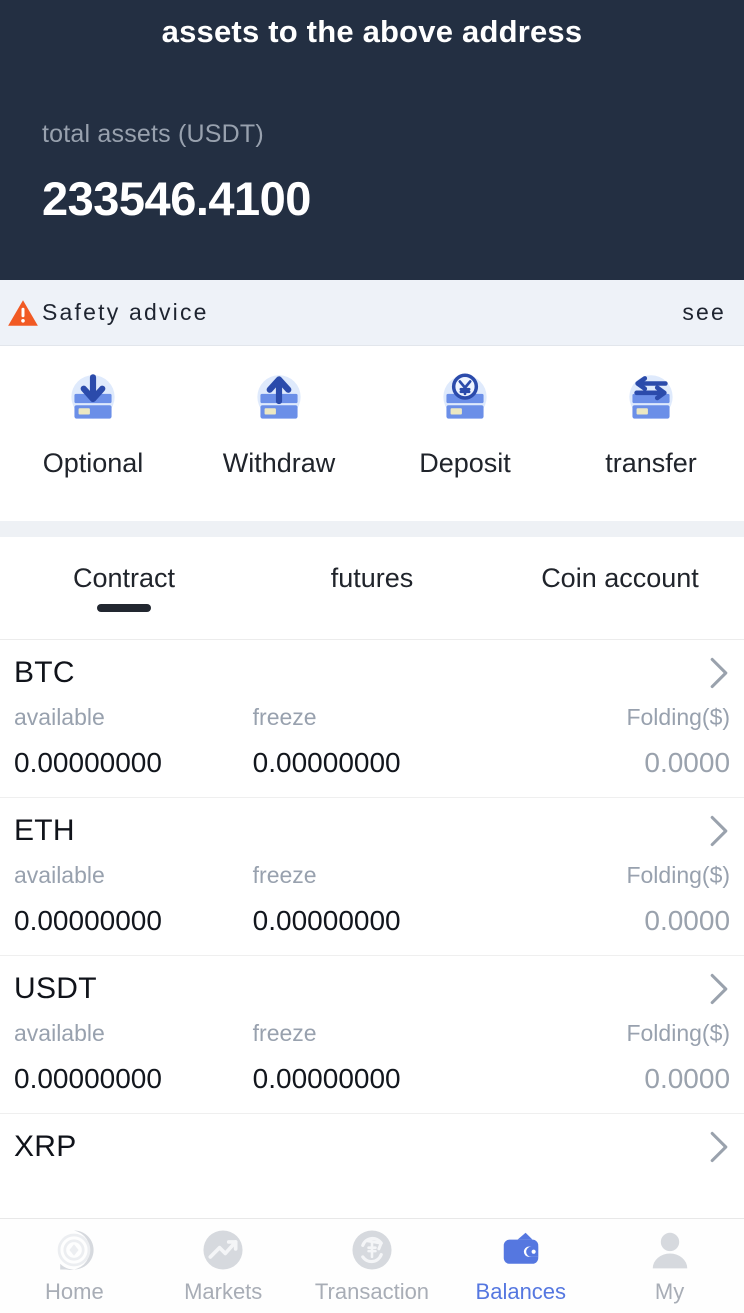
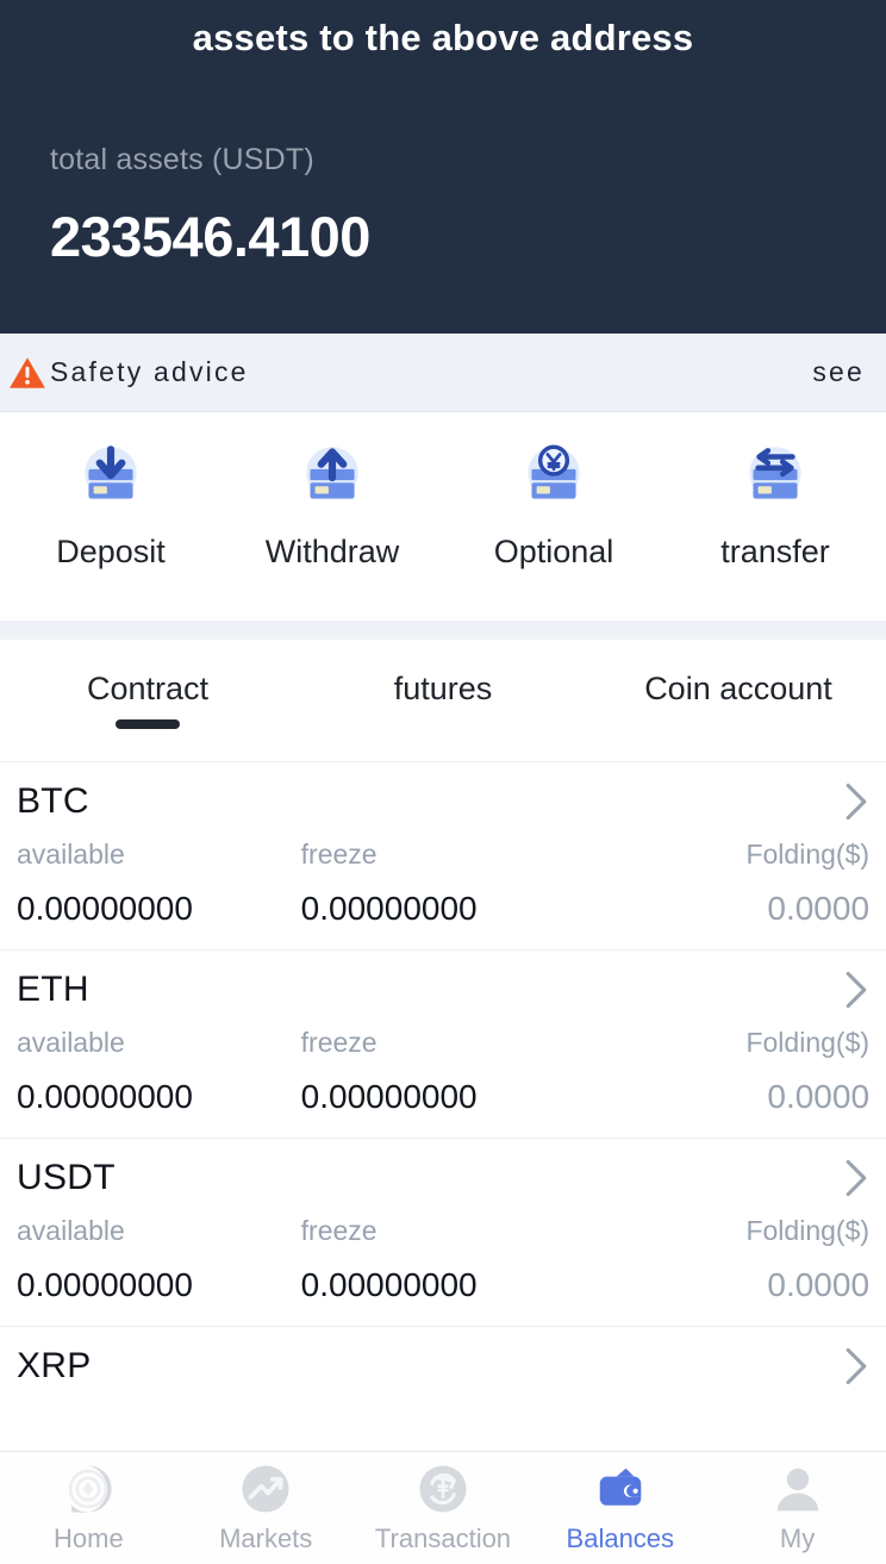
  assets to the above address
  total assets (USDT)
  233546.4100
  Safety advice
  see
- Optional
+ Deposit
  Withdraw
- Deposit
+ Optional
  transfer
  Contract
  futures
  Coin account
  BTC
  available
  0.00000000
  freeze
  0.00000000
  Folding($)
  0.0000
  ETH
  available
  0.00000000
  freeze
  0.00000000
  Folding($)
  0.0000
  USDT
  available
  0.00000000
  freeze
  0.00000000
  Folding($)
  0.0000
  XRP
  Home
  Markets
  Transaction
  Balances
  My
